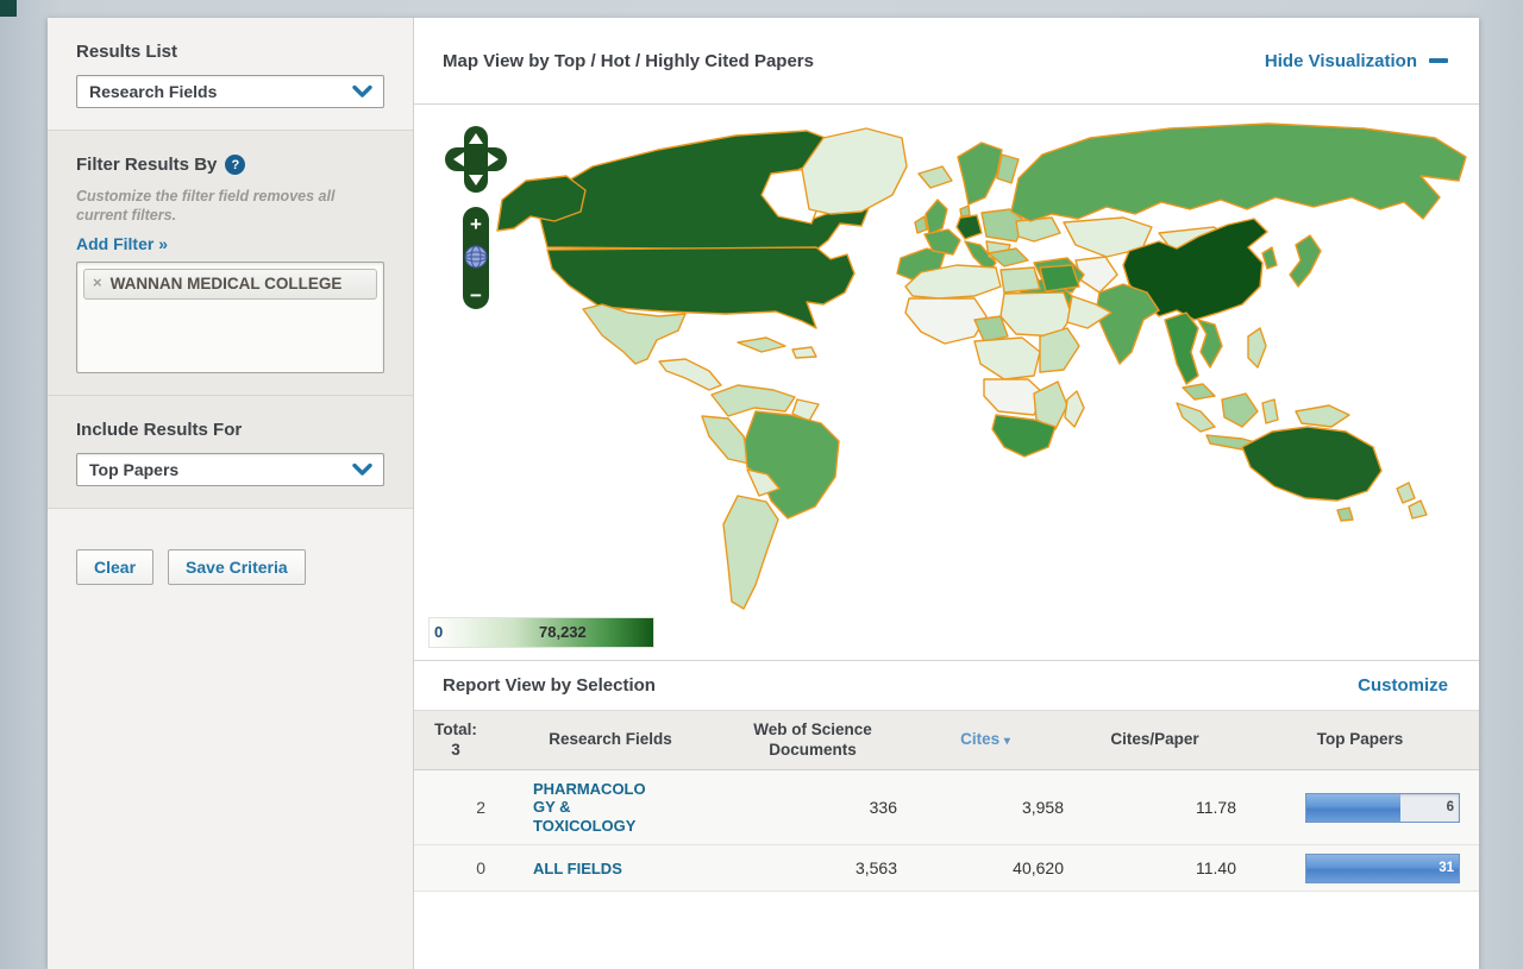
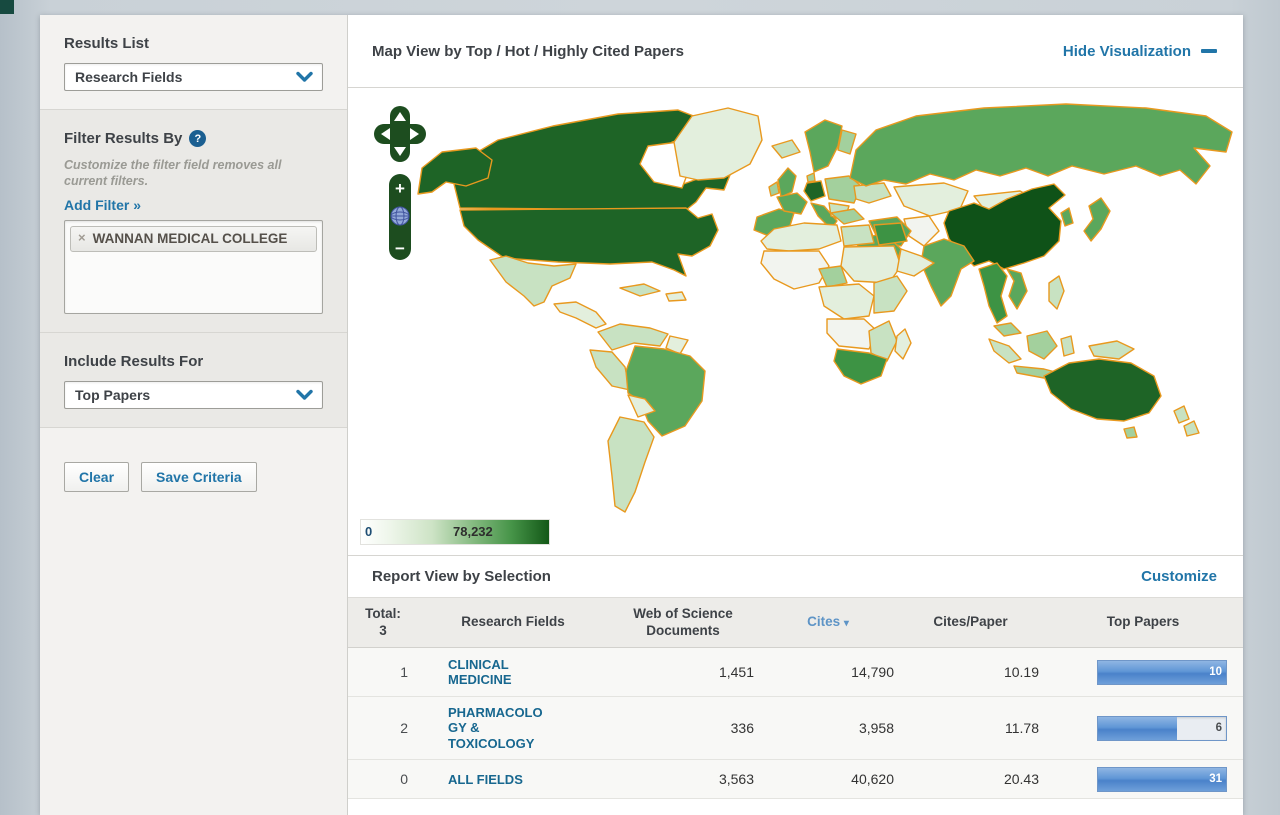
  Results List
  Research Fields
  Filter Results By
  ?
  Customize the filter field removes all current filters.
  Add Filter »
  ×
  WANNAN MEDICAL COLLEGE
  Include Results For
  Top Papers
  Clear
  Save Criteria
  Map View by Top / Hot / Highly Cited Papers
  Hide Visualization
  +
  −
  0
  78,232
  Report View by Selection
  Customize
  Total: 3	Research Fields	Web of Science Documents	Cites ▾	Cites/Paper	Top Papers
+ 1	CLINICAL MEDICINE	1,451	14,790	10.19	10
  2	PHARMACOLOGY & TOXICOLOGY	336	3,958	11.78	6
- 0	ALL FIELDS	3,563	40,620	11.40	31
+ 0	ALL FIELDS	3,563	40,620	20.43	31
